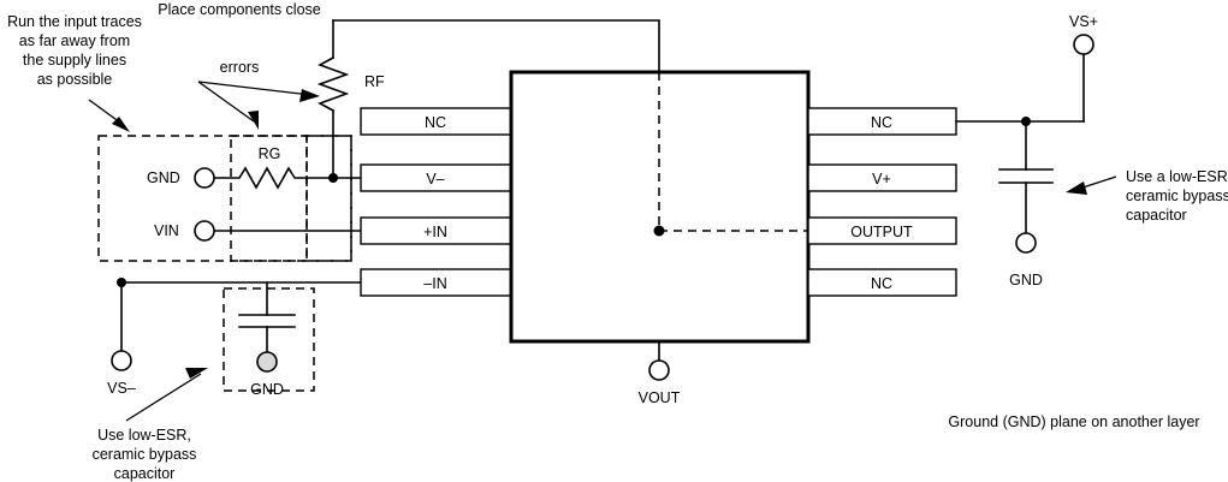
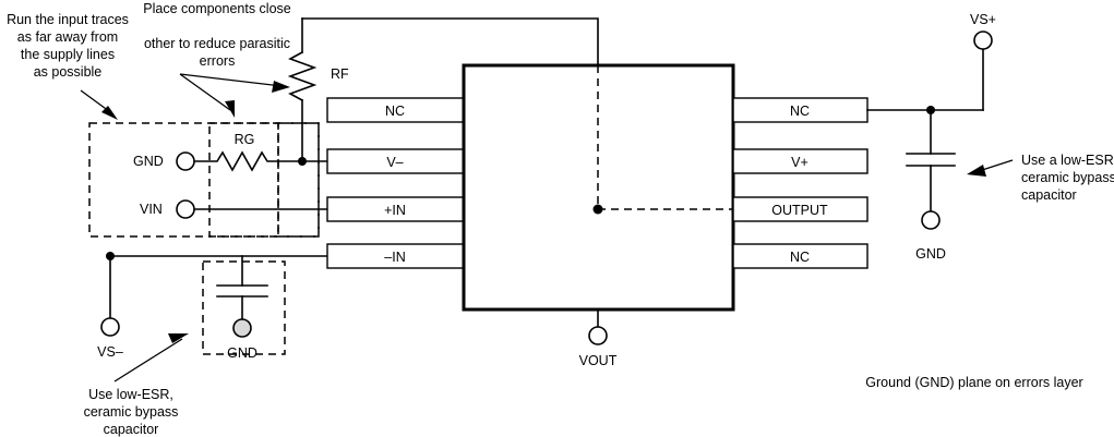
  Run the input traces
  as far away from
  the supply lines
  as possible
  Place components close
+ other to reduce parasitic
  errors
  RF
  RG
  GND
  VIN
  VS–
  GND
  Use low-ESR,
  ceramic bypass
  capacitor
  NC
  V–
  +IN
  –IN
  VOUT
  NC
  V+
  OUTPUT
  NC
  VS+
  GND
  Use a low-ESR
  ceramic bypass
  capacitor
- Ground (GND) plane on another layer
+ Ground (GND) plane on errors layer
